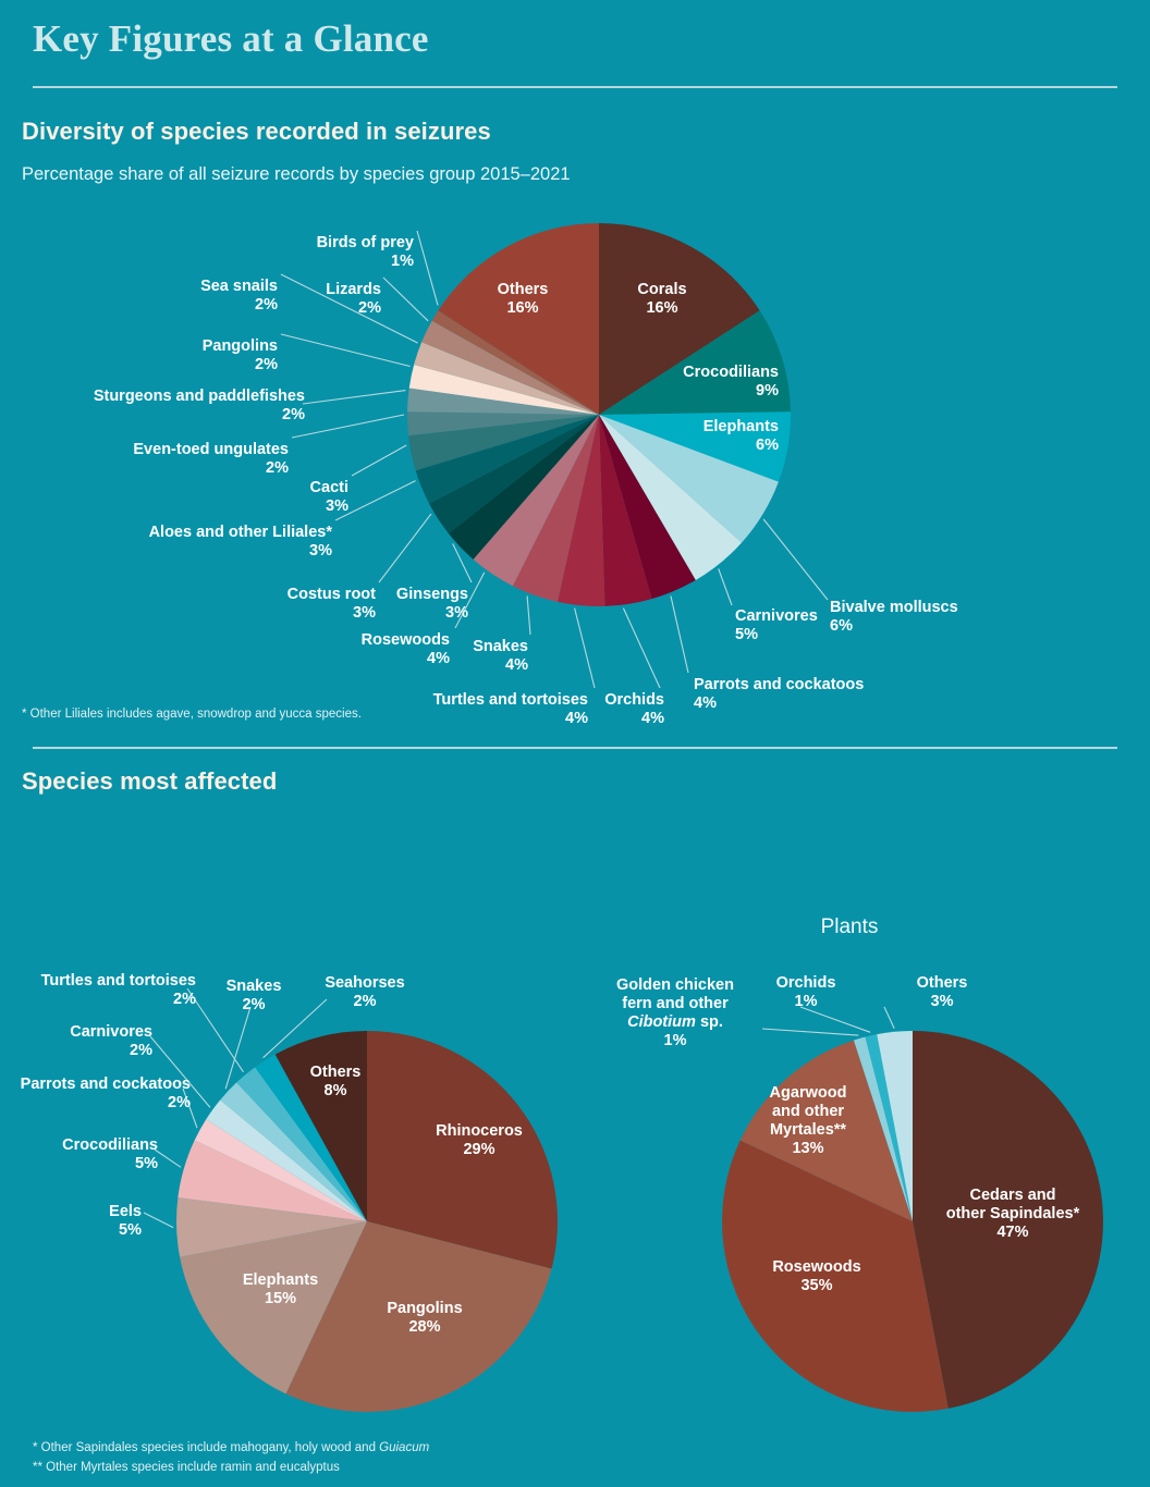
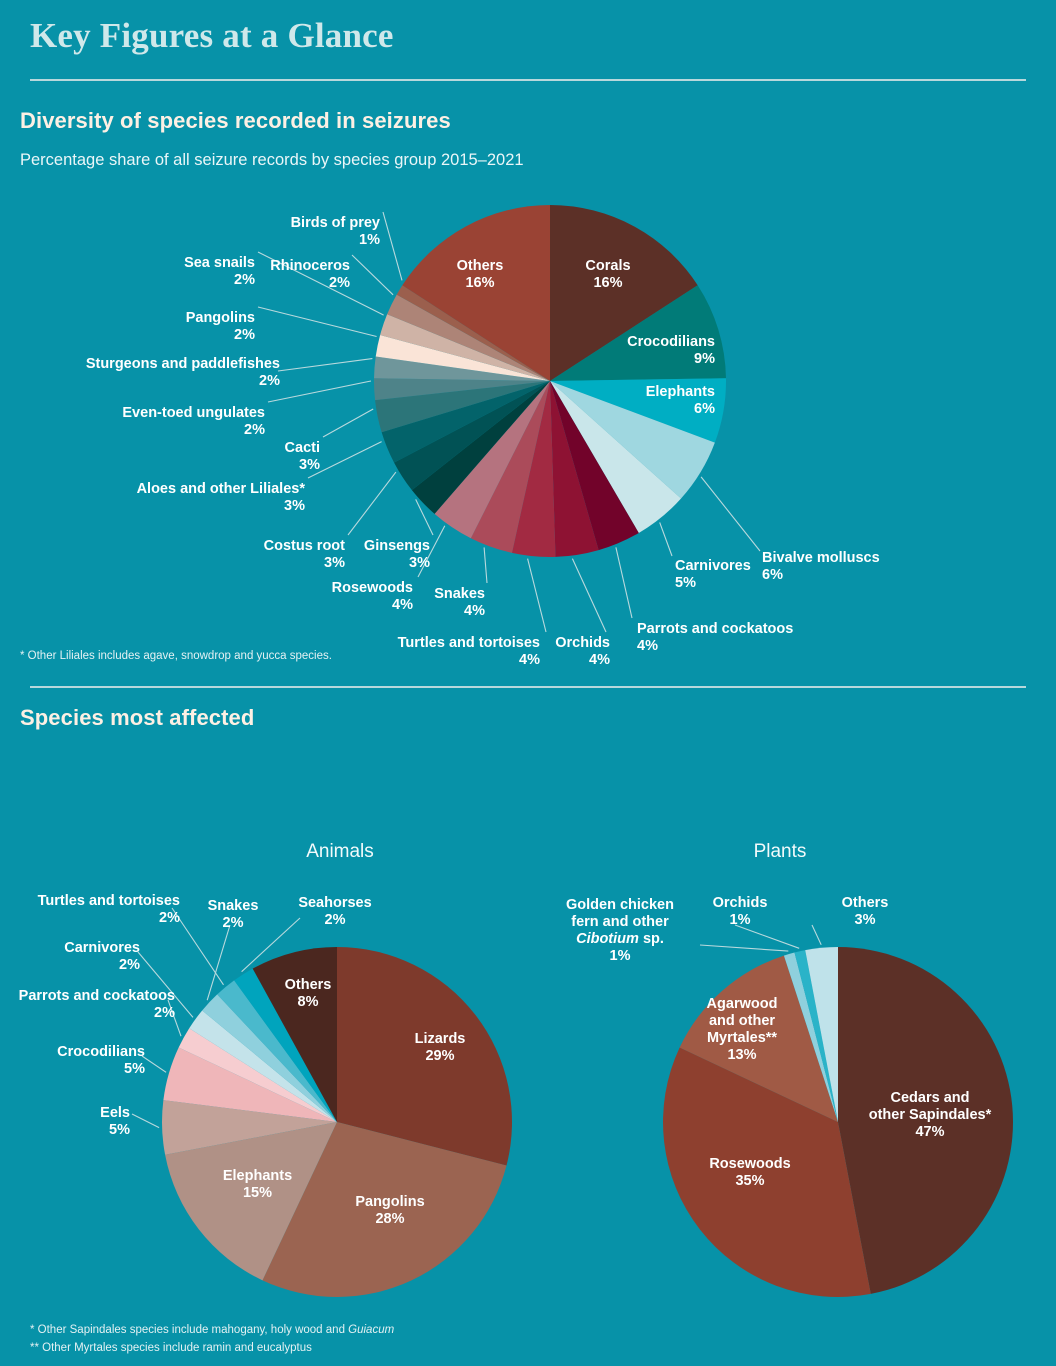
  Key Figures at a Glance
  Diversity of species recorded in seizures
  Percentage share of all seizure records by species group 2015–2021
  Others
  16%
  Corals
  16%
  Crocodilians
  9%
  Elephants
  6%
  Bivalve molluscs
  6%
  Carnivores
  5%
  Parrots and cockatoos
  4%
  Orchids
  4%
  Turtles and tortoises
  4%
  Snakes
  4%
  Rosewoods
  4%
  Ginsengs
  3%
  Costus root
  3%
  Aloes and other Liliales*
  3%
  Cacti
  3%
  Even-toed ungulates
  2%
  Sturgeons and paddlefishes
  2%
  Pangolins
  2%
  Sea snails
  2%
- Lizards
+ Rhinoceros
  2%
  Birds of prey
  1%
  * Other Liliales includes agave, snowdrop and yucca species.
  Species most affected
+ Animals
  Plants
  Others
  8%
- Rhinoceros
+ Lizards
  29%
  Pangolins
  28%
  Elephants
  15%
  Eels
  5%
  Crocodilians
  5%
  Parrots and cockatoos
  2%
  Carnivores
  2%
  Snakes
  2%
  Turtles and tortoises
  2%
  Seahorses
  2%
  Cedars and
  other Sapindales*
  47%
  Rosewoods
  35%
  Agarwood
  and other
  Myrtales**
  13%
  Golden chicken
  fern and other
  Cibotium sp.
  1%
  Orchids
  1%
  Others
  3%
  * Other Sapindales species include mahogany, holy wood and Guiacum
  ** Other Myrtales species include ramin and eucalyptus
